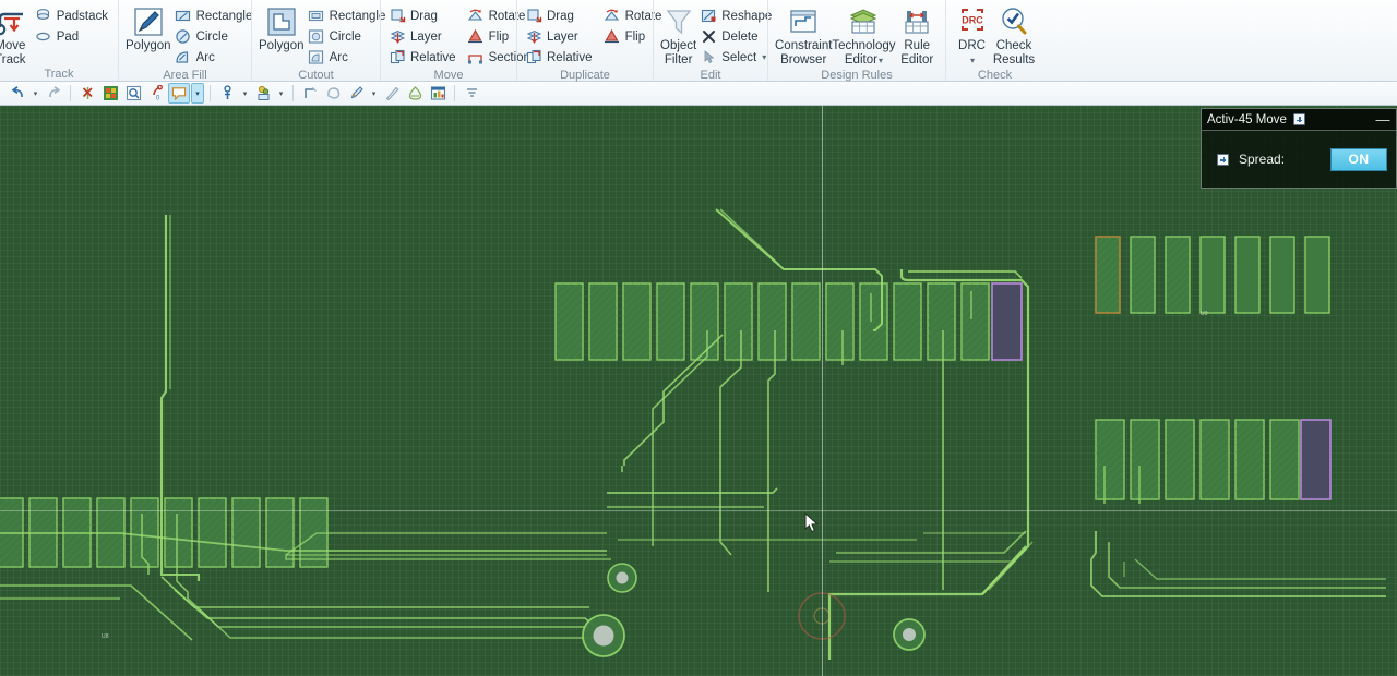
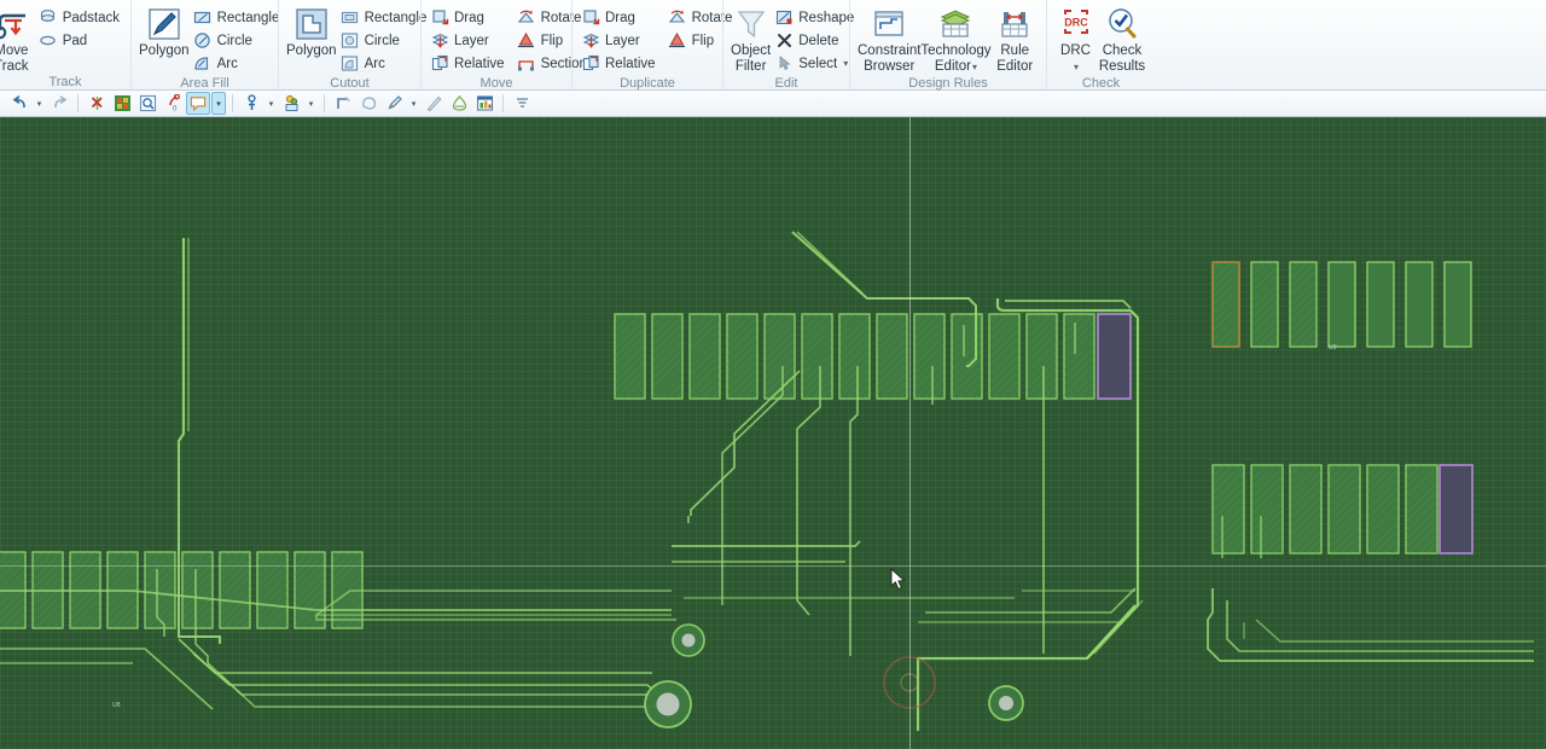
  Move
  rack
  Padstack
  Pad
  Track
  Polygon
  Rectangle
  Circle
  Arc
  Area Fill
  Polygon
  Rectangle
  Circle
  Arc
  Cutout
  Drag
  Layer
  Relative
  Rotate
  Flip
  Sectio
  Move
  Drag
  Layer
  Relative
  Rotate
  Flip
  Duplicate
  Object
  Filter
  Reshape
  Delete
  Select
  ▾
  Edit
  Constraint
  Browser
  Technology
  Editor▾
  Rule
  Editor
  Design Rules
  DRC
  DRC
  ▾
  Check
  Results
  Check
- Activ-45 Move
- —
- Spread:
- ON
